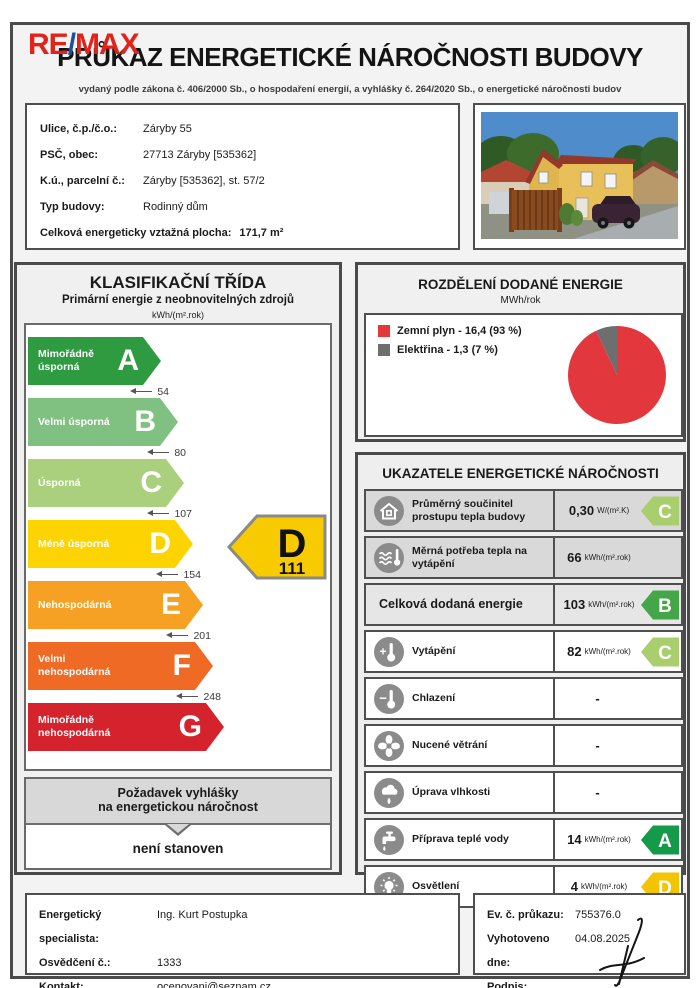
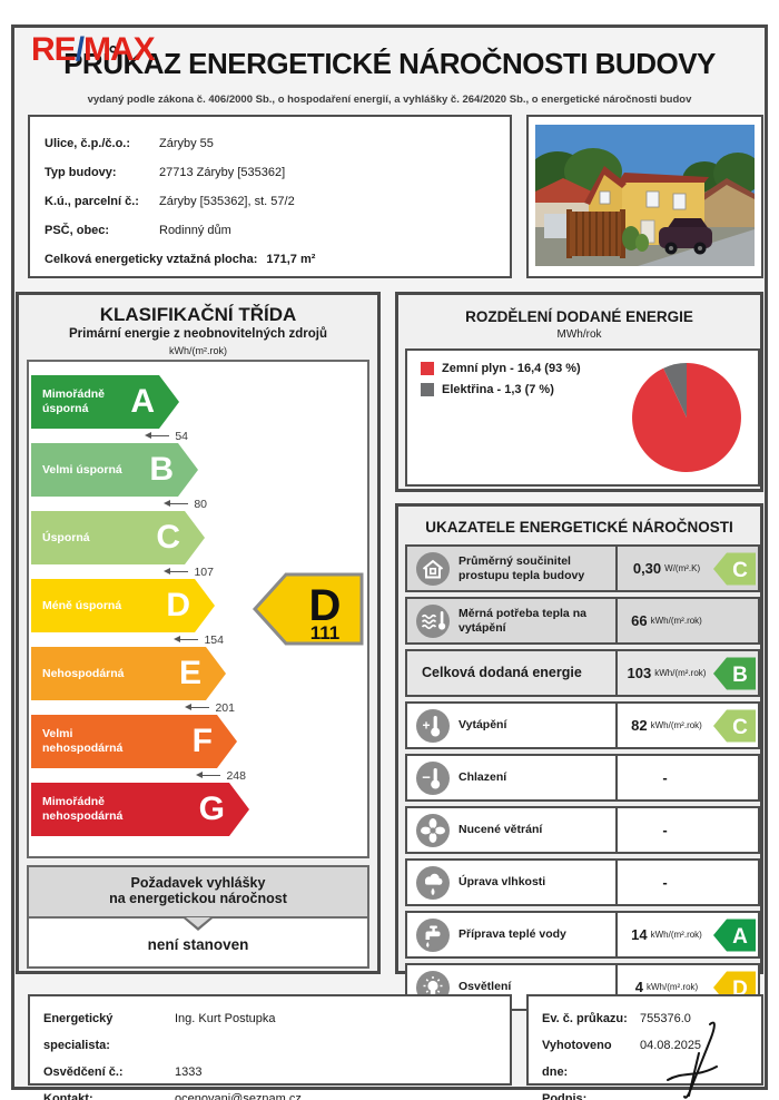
  RE/MAX
  PRŮKAZ ENERGETICKÉ NÁROČNOSTI BUDOVY
  vydaný podle zákona č. 406/2000 Sb., o hospodaření energií, a vyhlášky č. 264/2020 Sb., o energetické náročnosti budov
  Ulice, č.p./č.o.:
  Záryby 55
- PSČ, obec:
+ Typ budovy:
  27713 Záryby [535362]
  K.ú., parcelní č.:
  Záryby [535362], st. 57/2
- Typ budovy:
+ PSČ, obec:
  Rodinný dům
  Celková energeticky vztažná plocha: 171,7 m²
  KLASIFIKAČNÍ TŘÍDA
  Primární energie z neobnovitelných zdrojů
  kWh/(m².rok)
  Mimořádně úsporná
  A
  54
  Velmi úsporná
  B
  80
  Úsporná
  C
  107
  Méně úsporná
  D
  154
  Nehospodárná
  E
  201
  Velmi nehospodárná
  F
  248
  Mimořádně nehospodárná
  G
  D
  111
  Požadavek vyhlášky
  na energetickou náročnost
  není stanoven
  ROZDĚLENÍ DODANÉ ENERGIE
  MWh/rok
  Zemní plyn - 16,4 (93 %)
  Elektřina - 1,3 (7 %)
  UKAZATELE ENERGETICKÉ NÁROČNOSTI
  Průměrný součinitel prostupu tepla budovy
  0,30
  W/(m².K)
  C
  Měrná potřeba tepla na vytápění
  66
  kWh/(m².rok)
  Celková dodaná energie
  103
  kWh/(m².rok)
  B
  +
  Vytápění
  82
  kWh/(m².rok)
  C
  −
  Chlazení
  -
  Nucené větrání
  -
  Úprava vlhkosti
  -
  Příprava teplé vody
  14
  kWh/(m².rok)
  A
  Osvětlení
  4
  kWh/(m².rok)
  D
  Energetický specialista:
  Ing. Kurt Postupka
  Osvědčení č.:
  1333
  Kontakt:
  ocenovani@seznam.cz
  Ev. č. průkazu:
  755376.0
  Vyhotoveno dne:
  04.08.2025
  Podpis:
